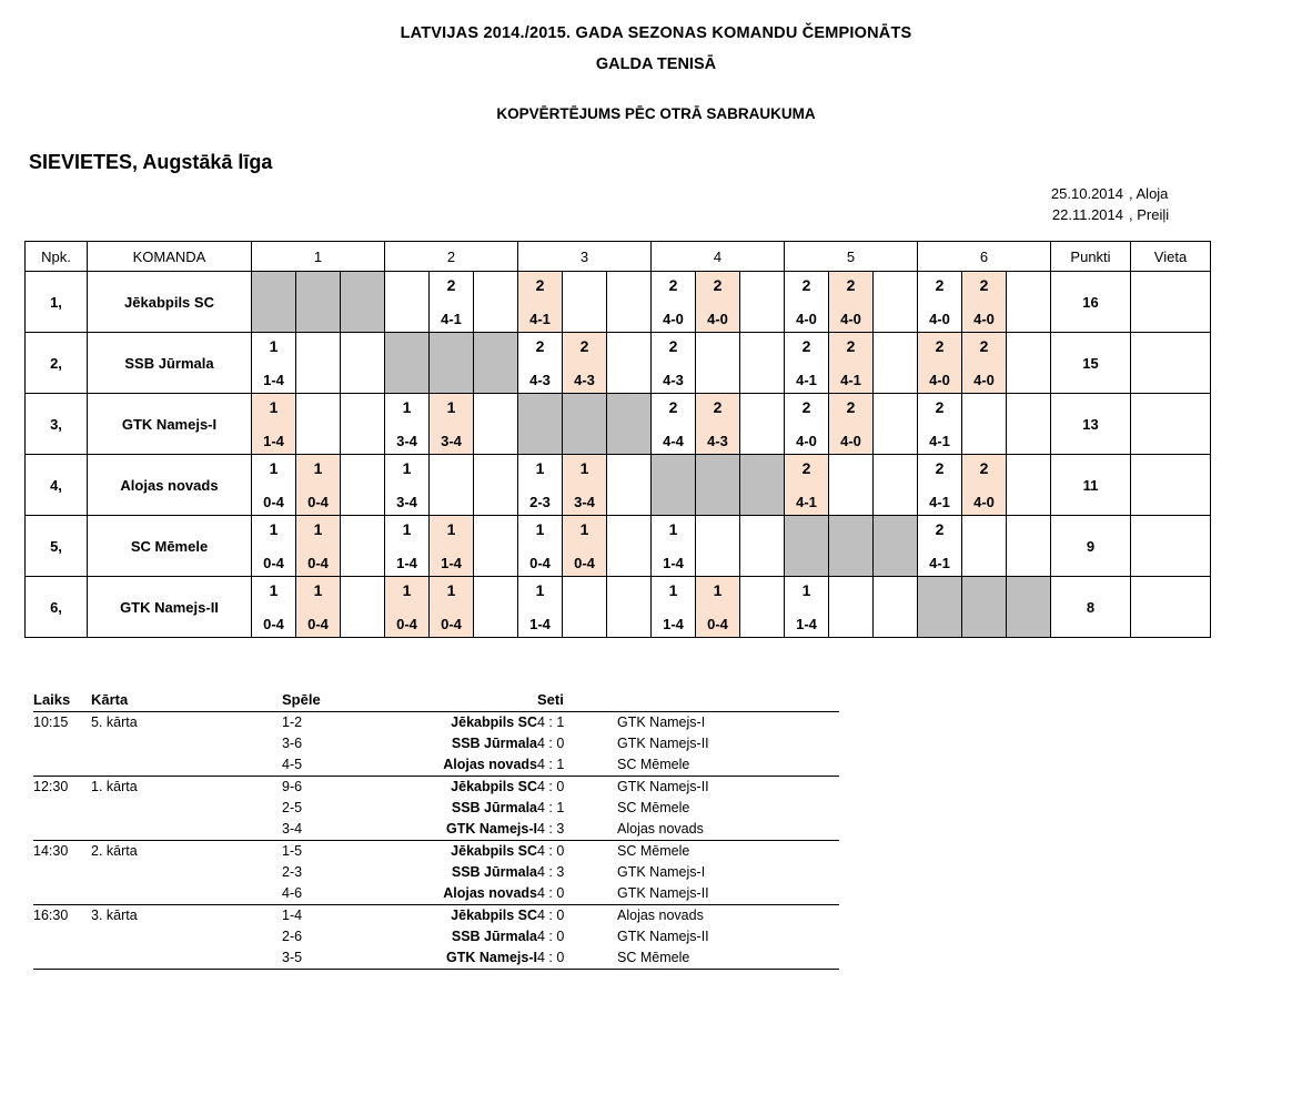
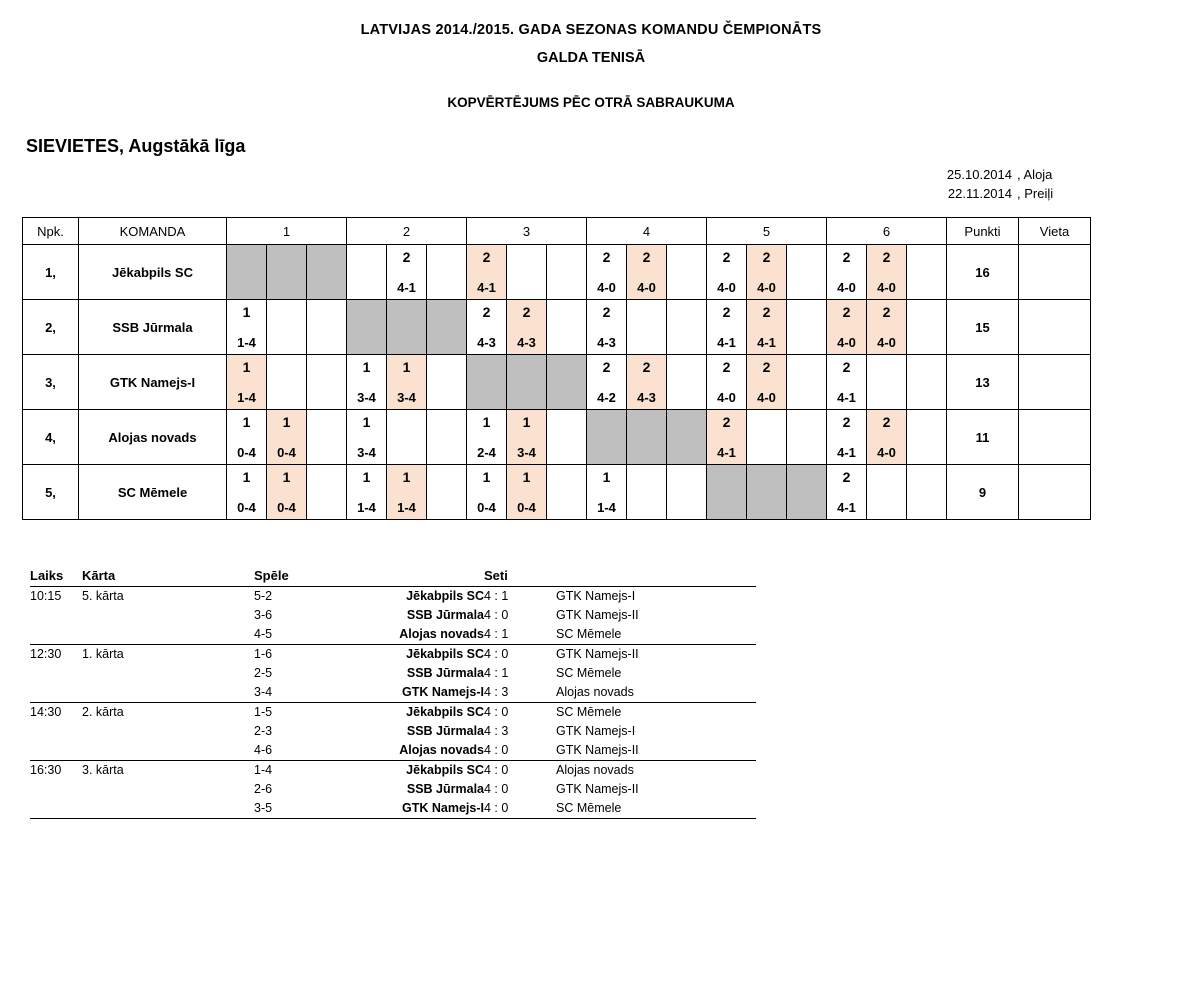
  LATVIJAS 2014./2015. GADA SEZONAS KOMANDU ČEMPIONĀTS
  GALDA TENISĀ
  KOPVĒRTĒJUMS PĒC OTRĀ SABRAUKUMA
  SIEVIETES, Augstākā līga
  25.10.2014 , Aloja
  22.11.2014 , Preiļi
  Npk.	KOMANDA	1	2	3	4	5	6	Punkti	Vieta
  1,	Jēkabpils SC					24-1		24-1			24-0	24-0		24-0	24-0		24-0	24-0		16
  2,	SSB Jūrmala	11-4						24-3	24-3		24-3			24-1	24-1		24-0	24-0		15
- 3,	GTK Namejs-I	11-4			13-4	13-4					24-4	24-3		24-0	24-0		24-1			13
+ 3,	GTK Namejs-I	11-4			13-4	13-4					24-2	24-3		24-0	24-0		24-1			13
- 4,	Alojas novads	10-4	10-4		13-4			12-3	13-4					24-1			24-1	24-0		11
+ 4,	Alojas novads	10-4	10-4		13-4			12-4	13-4					24-1			24-1	24-0		11
  5,	SC Mēmele	10-4	10-4		11-4	11-4		10-4	10-4		11-4						24-1			9
- 6,	GTK Namejs-II	10-4	10-4		10-4	10-4		11-4			11-4	10-4		11-4						8
  Laiks	Kārta	Spēle		Seti
- 10:15	5. kārta	1-2	Jēkabpils SC	4 : 1	GTK Namejs-I
+ 10:15	5. kārta	5-2	Jēkabpils SC	4 : 1	GTK Namejs-I
  		3-6	SSB Jūrmala	4 : 0	GTK Namejs-II
  		4-5	Alojas novads	4 : 1	SC Mēmele
- 12:30	1. kārta	9-6	Jēkabpils SC	4 : 0	GTK Namejs-II
+ 12:30	1. kārta	1-6	Jēkabpils SC	4 : 0	GTK Namejs-II
  		2-5	SSB Jūrmala	4 : 1	SC Mēmele
  		3-4	GTK Namejs-I	4 : 3	Alojas novads
  14:30	2. kārta	1-5	Jēkabpils SC	4 : 0	SC Mēmele
  		2-3	SSB Jūrmala	4 : 3	GTK Namejs-I
  		4-6	Alojas novads	4 : 0	GTK Namejs-II
  16:30	3. kārta	1-4	Jēkabpils SC	4 : 0	Alojas novads
  		2-6	SSB Jūrmala	4 : 0	GTK Namejs-II
  		3-5	GTK Namejs-I	4 : 0	SC Mēmele
